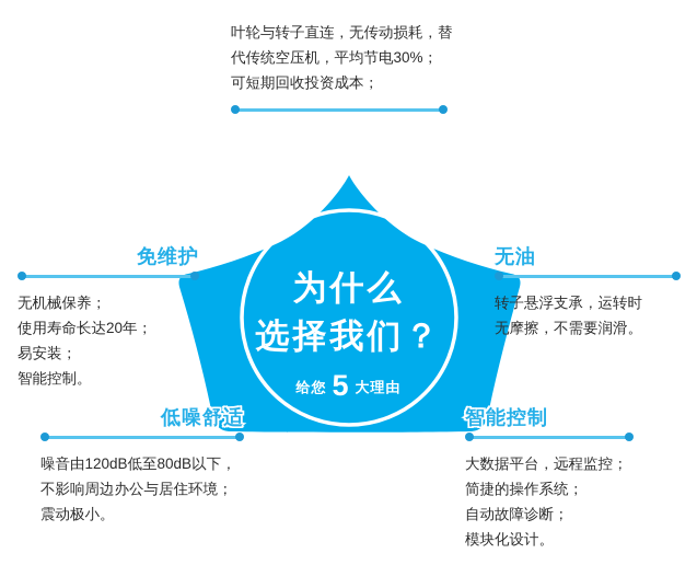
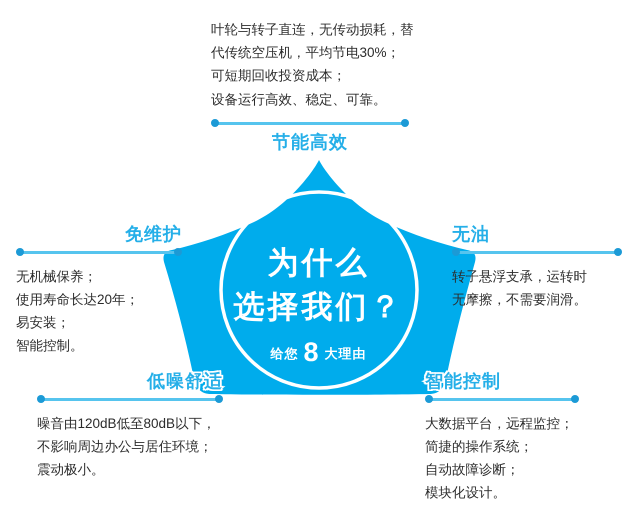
  为什么
  选择我们？
  给您
- 5
+ 8
  大理由
  叶轮与转子直连，无传动损耗，替
  代传统空压机，平均节电30%；
  可短期回收投资成本；
+ 设备运行高效、稳定、可靠。
+ 节能高效
  免维护
  无机械保养；
  使用寿命长达20年；
  易安装；
  智能控制。
  无油
  转子悬浮支承，运转时
  无摩擦，不需要润滑。
  低噪舒适
  噪音由120dB低至80dB以下，
  不影响周边办公与居住环境；
  震动极小。
  智能控制
  大数据平台，远程监控；
  简捷的操作系统；
  自动故障诊断；
  模块化设计。
